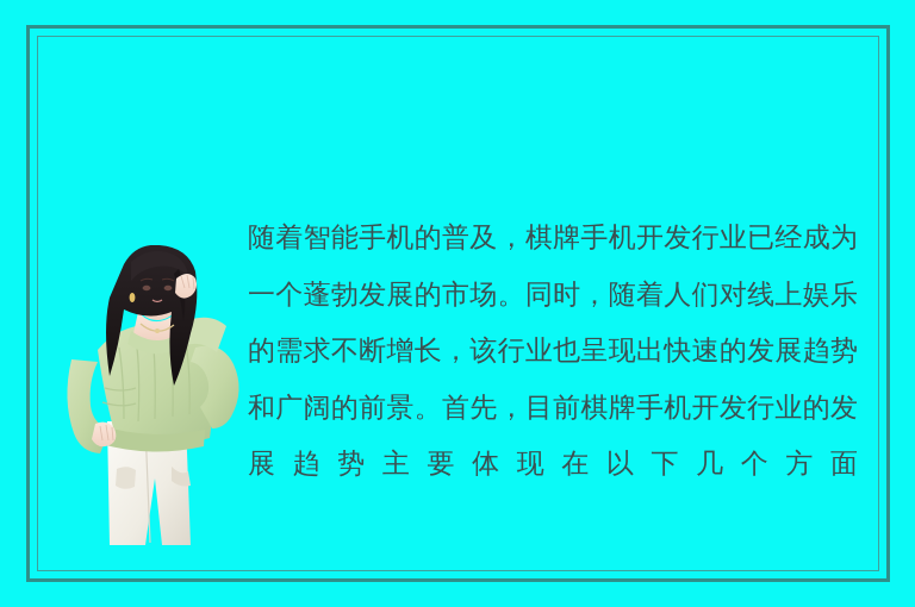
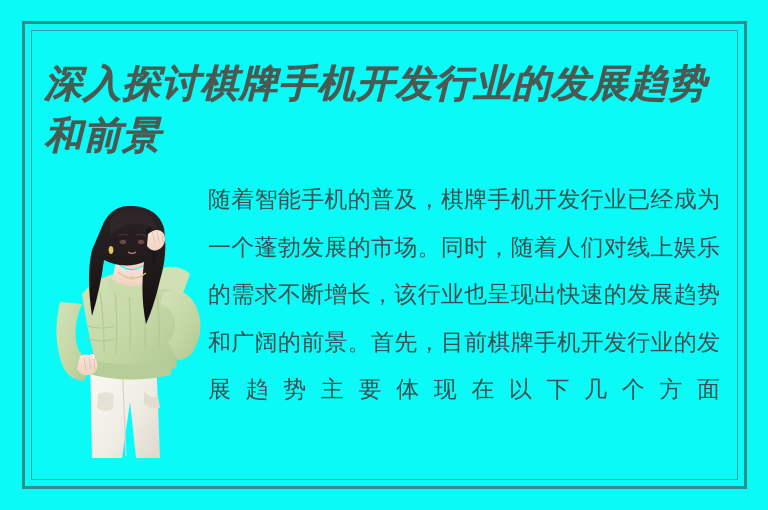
+ 深入探讨棋牌手机开发行业的发展趋势和前景
  随着智能手机的普及，棋牌手机开发行业已经成为一个蓬勃发展的市场。同时，随着人们对线上娱乐的需求不断增长，该行业也呈现出快速的发展趋势和广阔的前景。首先，目前棋牌手机开发行业的发展趋势主要体现在以下几个方面
